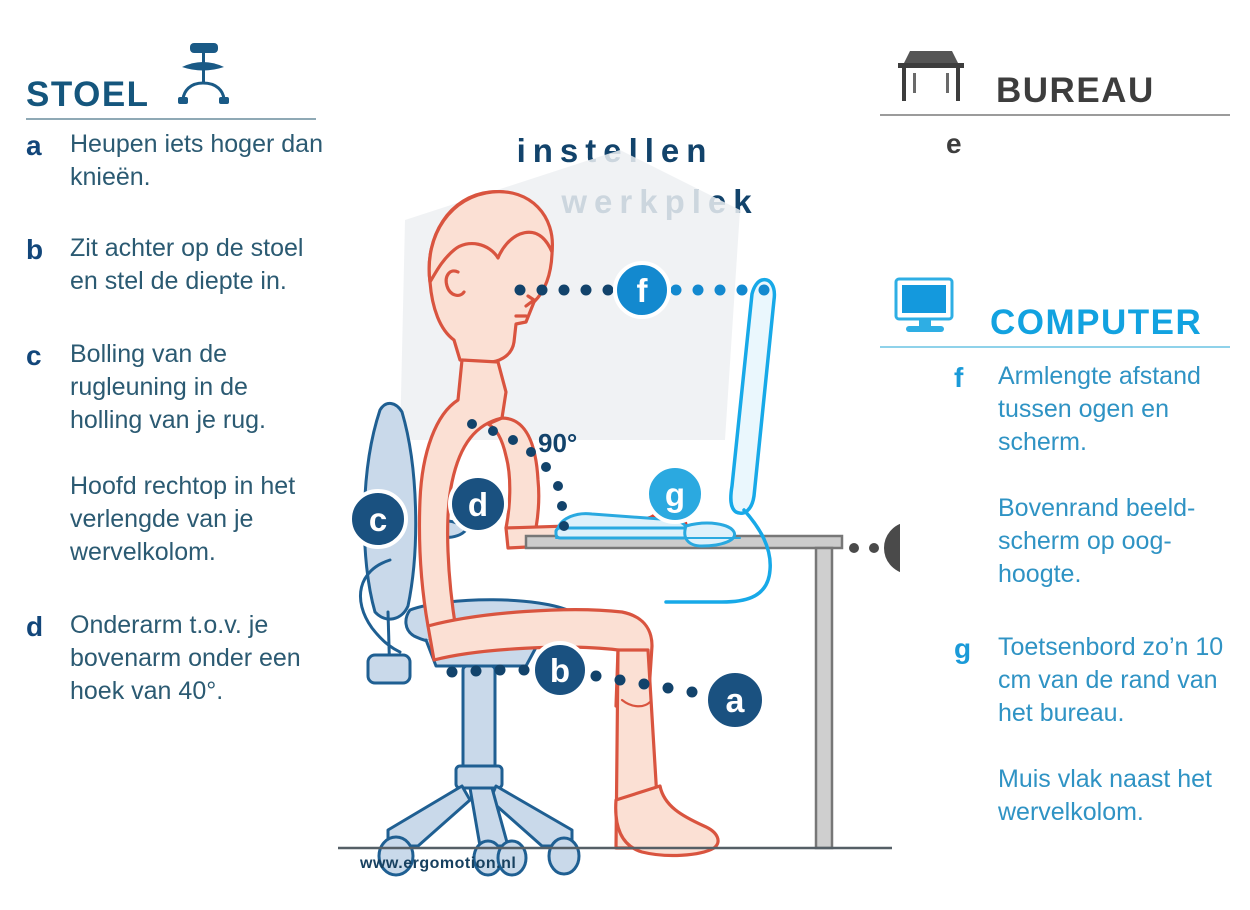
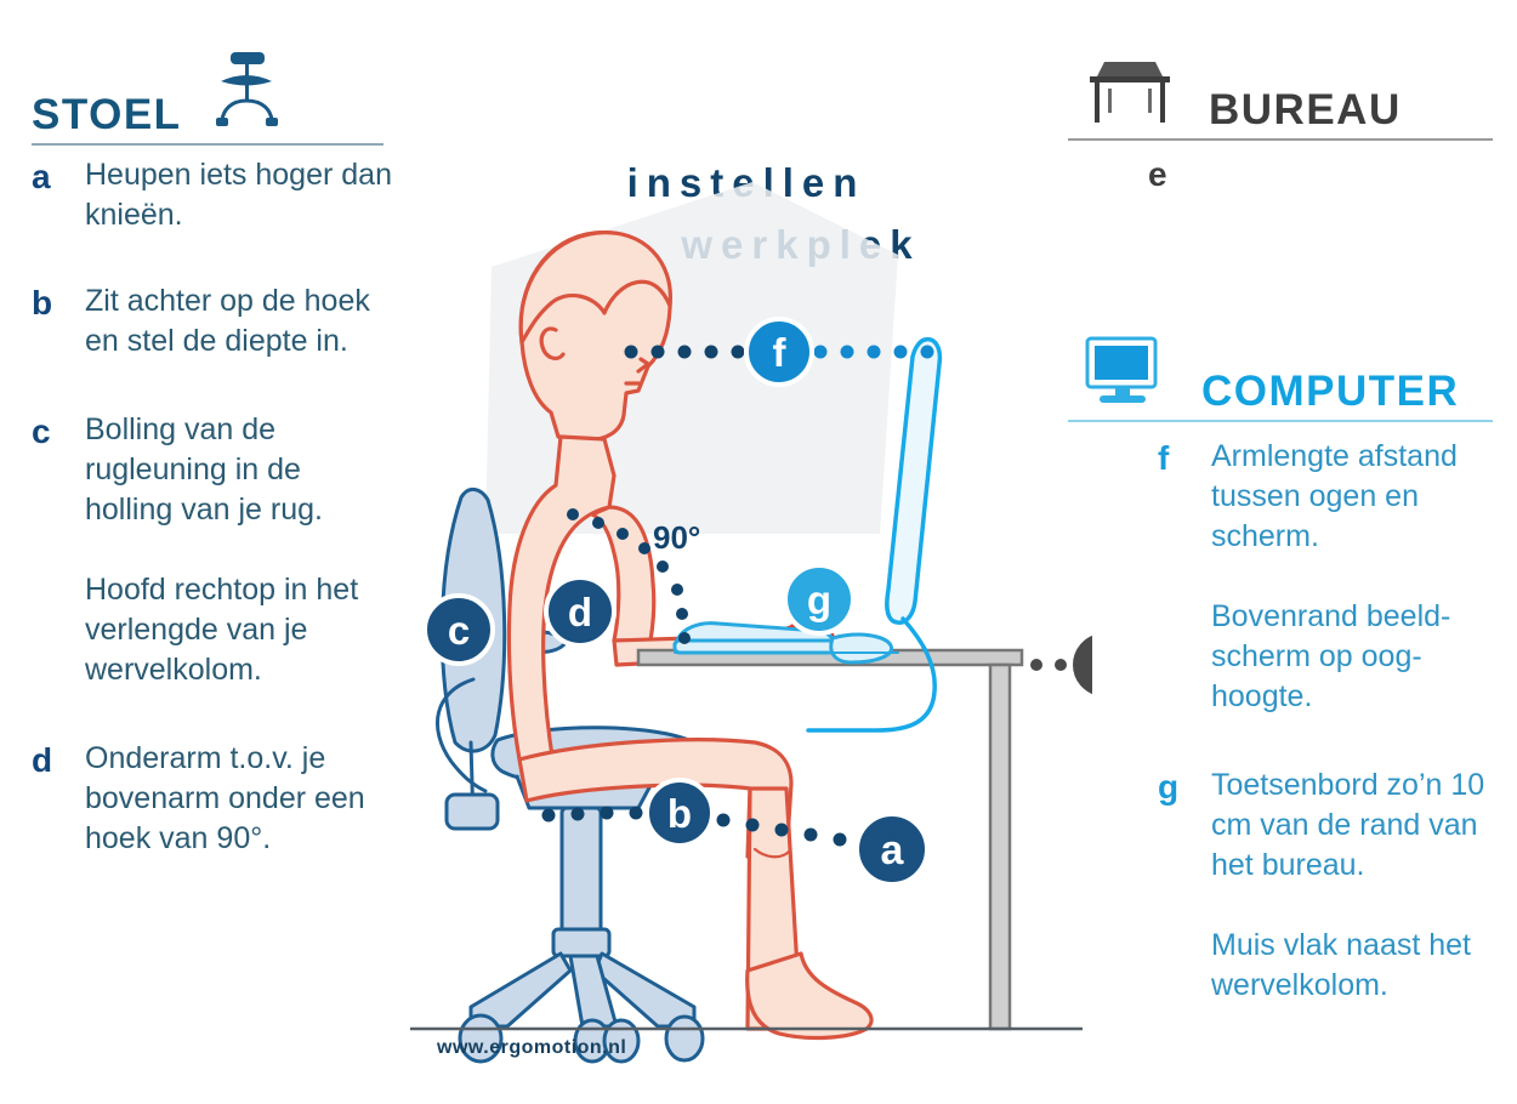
  STOEL
  a
  Heupen iets hoger dan knieën.
  b
- Zit achter op de stoel en stel de diepte in.
+ Zit achter op de hoek en stel de diepte in.
  c
  Bolling van de rugleuning in de holling van je rug.
  Hoofd rechtop in het verlengde van je wervelkolom.
  d
- Onderarm t.o.v. je bovenarm onder een hoek van 40°.
+ Onderarm t.o.v. je bovenarm onder een hoek van 90°.
  BUREAU
  e
  COMPUTER
  f
  Armlengte afstand tussen ogen en scherm.
  Bovenrand beeld-scherm op oog-hoogte.
  g
  Toetsenbord zo’n 10 cm van de rand van het bureau.
  Muis vlak naast het wervelkolom.
  instellen
  werkplek
  90°
  a
  b
  c
  d
  f
  g
  www.ergomotion.nl
